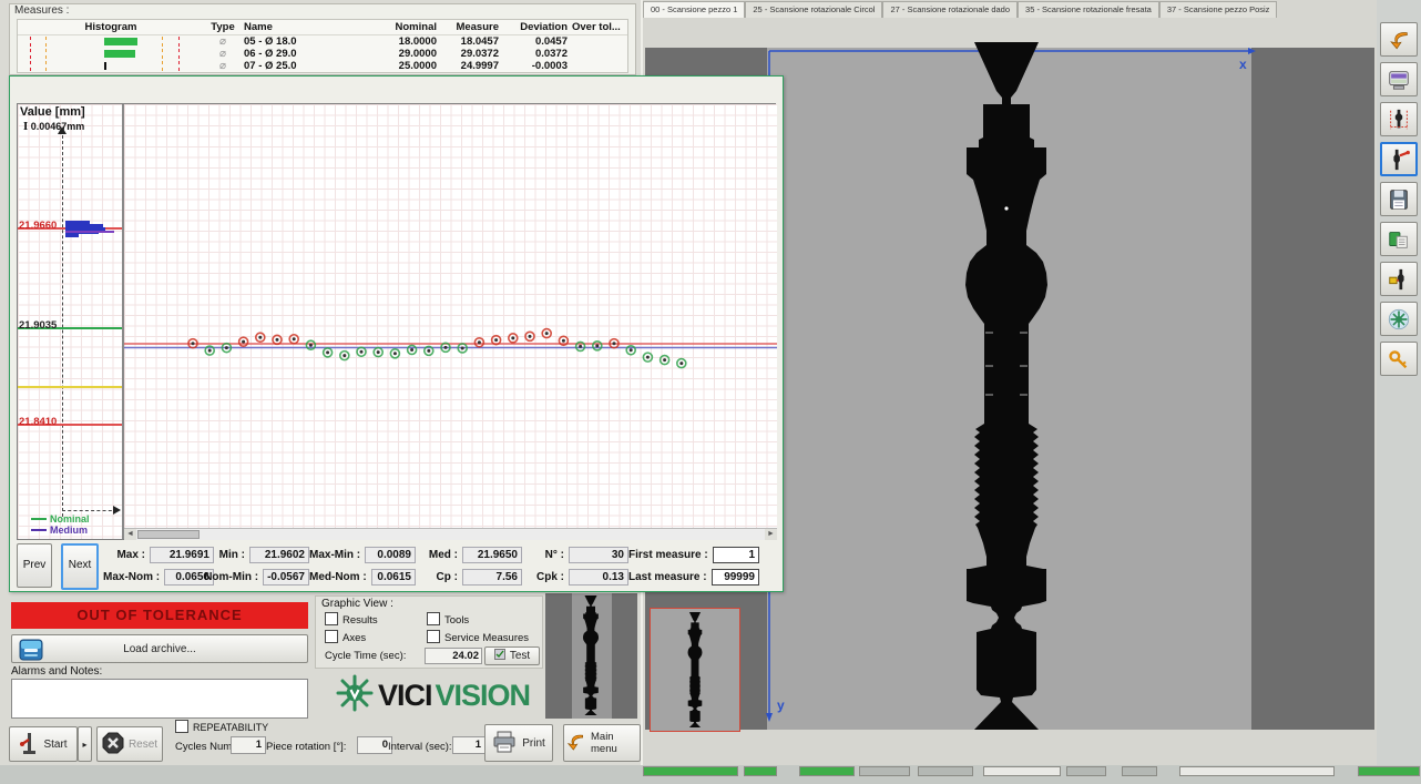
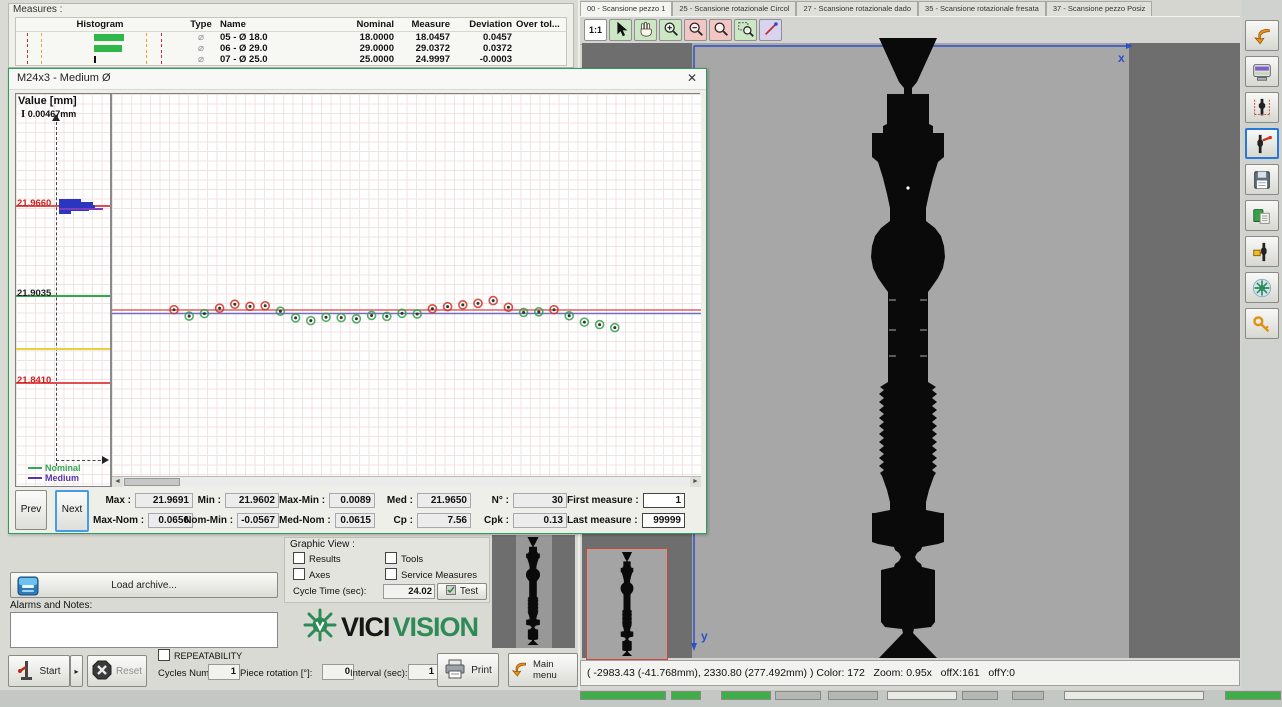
  Measures :
  Histogram
  Type
  Name
  Nominal
  Measure
  Deviation
  Over tol...
  ⌀
  05 - Ø 18.0
  18.0000
  18.0457
  0.0457
  ⌀
  06 - Ø 29.0
  29.0000
  29.0372
  0.0372
  ⌀
  07 - Ø 25.0
  25.0000
  24.9997
  -0.0003
- OUT OF TOLERANCE
  Load archive...
  Alarms and Notes:
  Graphic View :
  Results
  Axes
  Tools
  Service Measures
  Cycle Time (sec):
  24.02
  Test
  VICI
  VISION
  Start
  ▸
  Reset
  REPEATABILITY
  Cycles Num
  1
  Piece rotation [°]:
  0
  Interval (sec):
  1
  Print
  Main menu
  00 - Scansione pezzo 1
  25 - Scansione rotazionale Circol
  27 - Scansione rotazionale dado
  35 - Scansione rotazionale fresata
  37 - Scansione pezzo Posiz
+ 1:1
  x
  y
+ ( -2983.43 (-41.768mm), 2330.80 (277.492mm) ) Color: 172 Zoom: 0.95x offX:161 offY:0
+ M24x3 - Medium Ø
+ ✕
  Value [mm]
  I 0.00467mm
  21.9660
  21.9035
  21.8410
  Nominal
  Medium
  Prev
  Next
  Max :
  21.9691
  Min :
  21.9602
  Max-Min :
  0.0089
  Med :
  21.9650
  N° :
  30
  First measure :
  1
  Max-Nom :
  0.0656
  Nom-Min :
  -0.0567
  Med-Nom :
  0.0615
  Cp :
  7.56
  Cpk :
  0.13
  Last measure :
  99999
